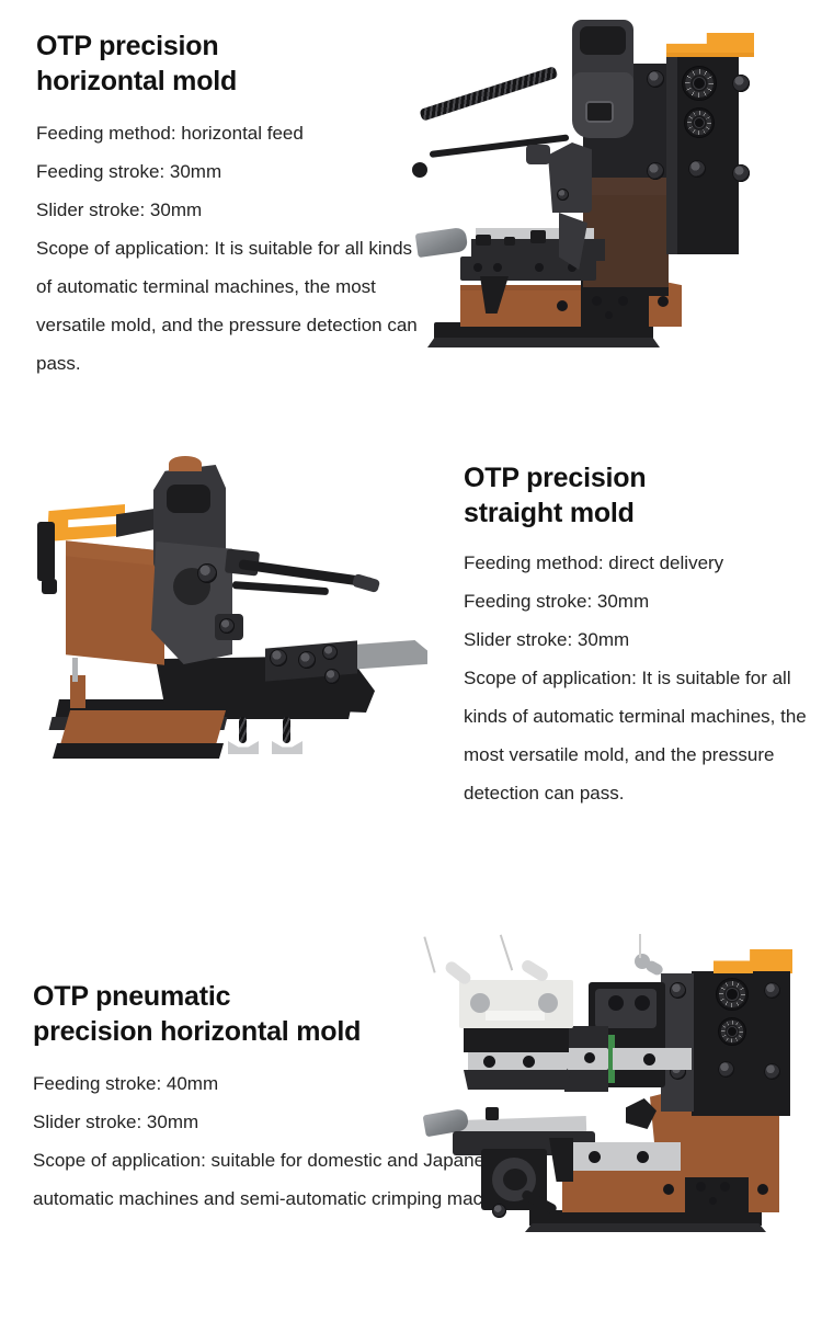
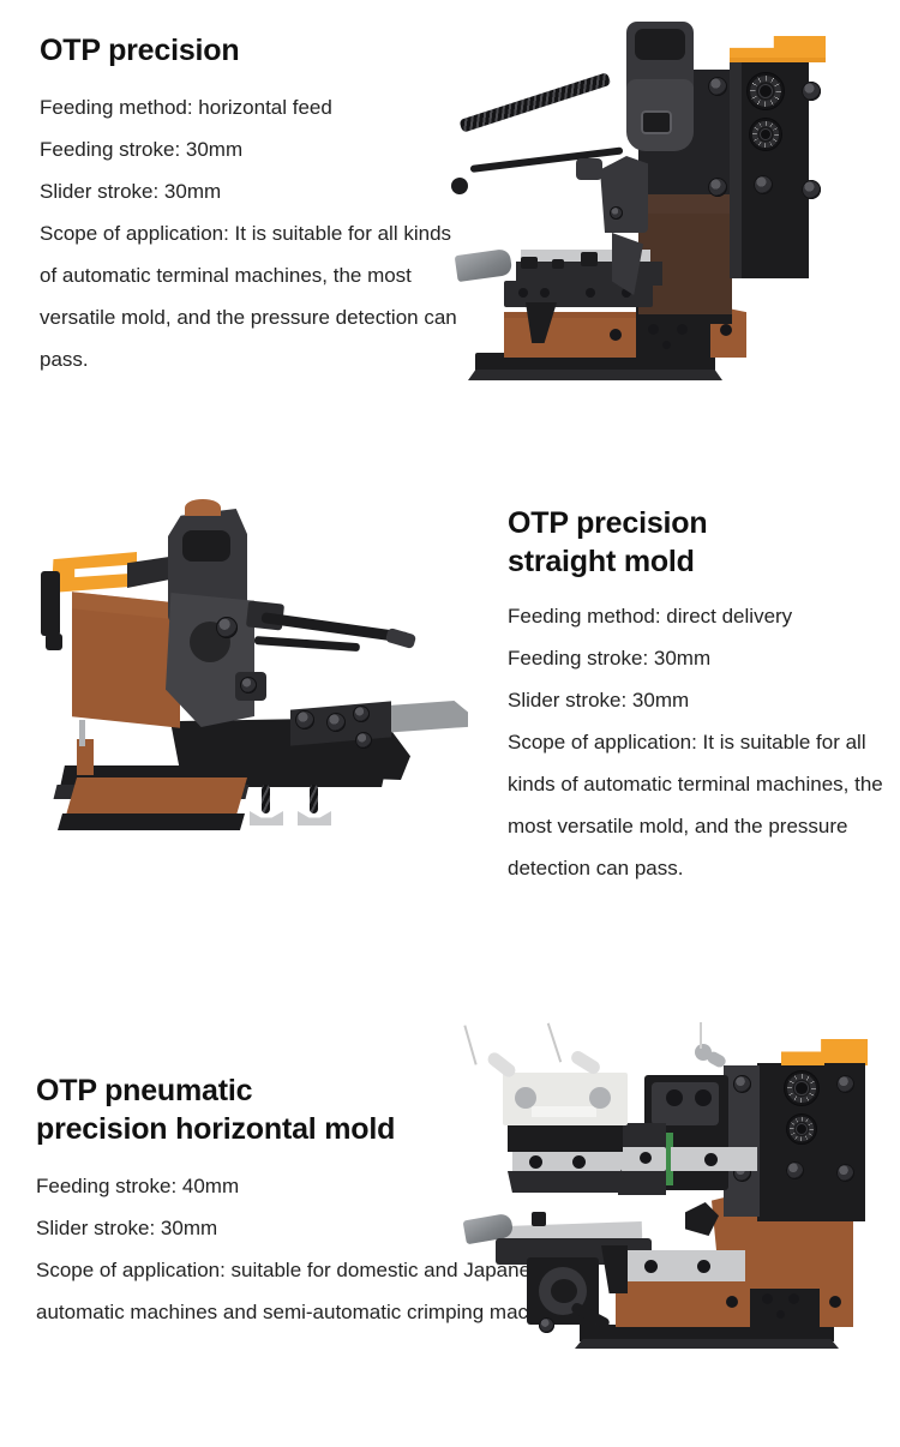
  OTP precision
- horizontal mold
  Feeding method: horizontal feed
  Feeding stroke: 30mm
  Slider stroke: 30mm
  Scope of application: It is suitable for all kinds of automatic terminal machines, the most versatile mold, and the pressure detection can pass.
  OTP pneumatic
  precision horizontal mold
  Feeding stroke: 40mm
  Slider stroke: 30mm
  Scope of application: suitable for domestic and Japane automatic machines and semi-automatic crimping mac
  OTP precision
  straight mold
  Feeding method: direct delivery
  Feeding stroke: 30mm
  Slider stroke: 30mm
  Scope of application: It is suitable for all kinds of automatic terminal machines, the most versatile mold, and the pressure detection can pass.
